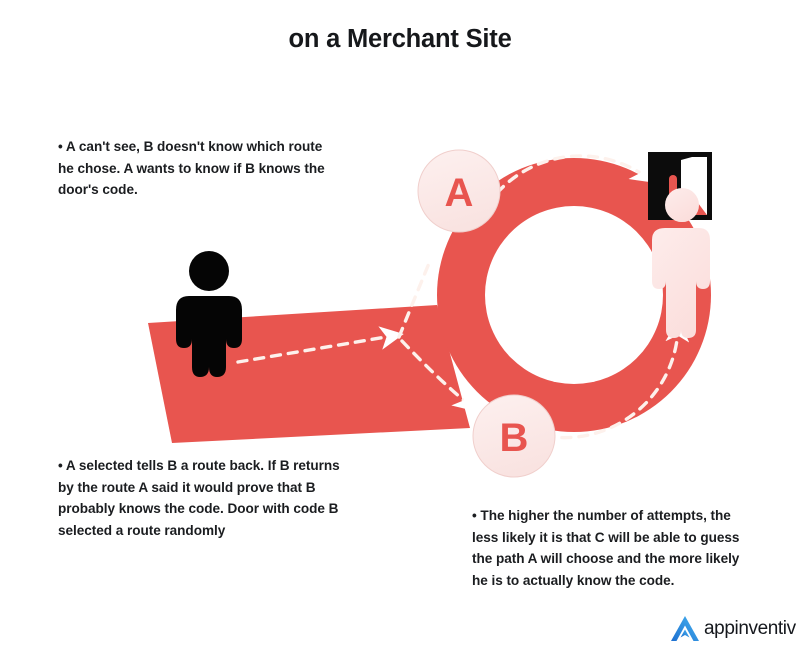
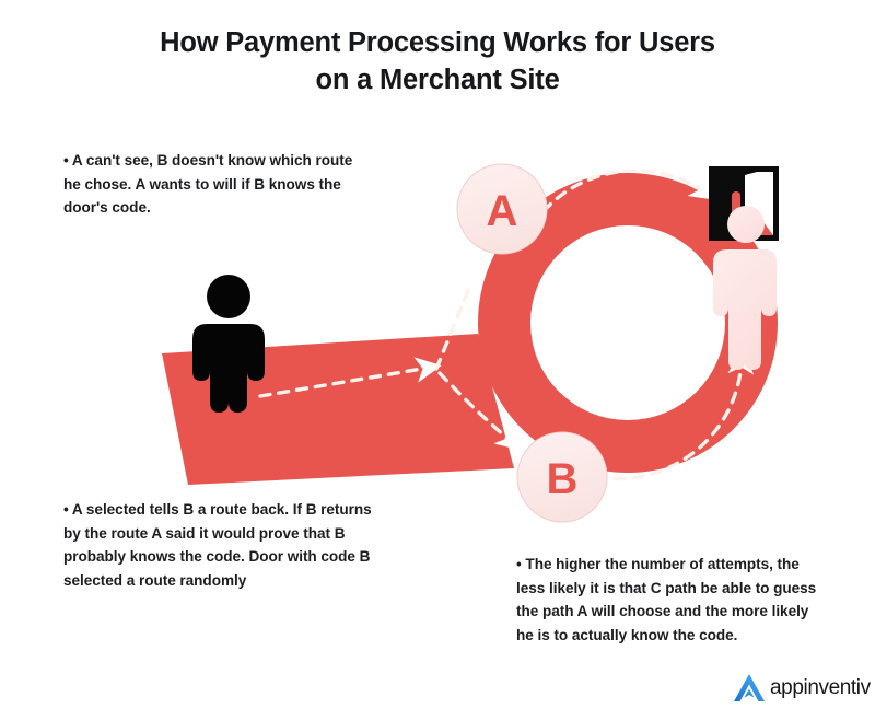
+ How Payment Processing Works for Users
  on a Merchant Site
  A
  B
- • A can't see, B doesn't know which route he chose. A wants to know if B knows the door's code.
+ • A can't see, B doesn't know which route he chose. A wants to will if B knows the door's code.
  • A selected tells B a route back. If B returns by the route A said it would prove that B probably knows the code. Door with code B selected a route randomly
- • The higher the number of attempts, the less likely it is that C will be able to guess the path A will choose and the more likely he is to actually know the code.
+ • The higher the number of attempts, the less likely it is that C path be able to guess the path A will choose and the more likely he is to actually know the code.
  appinventiv
